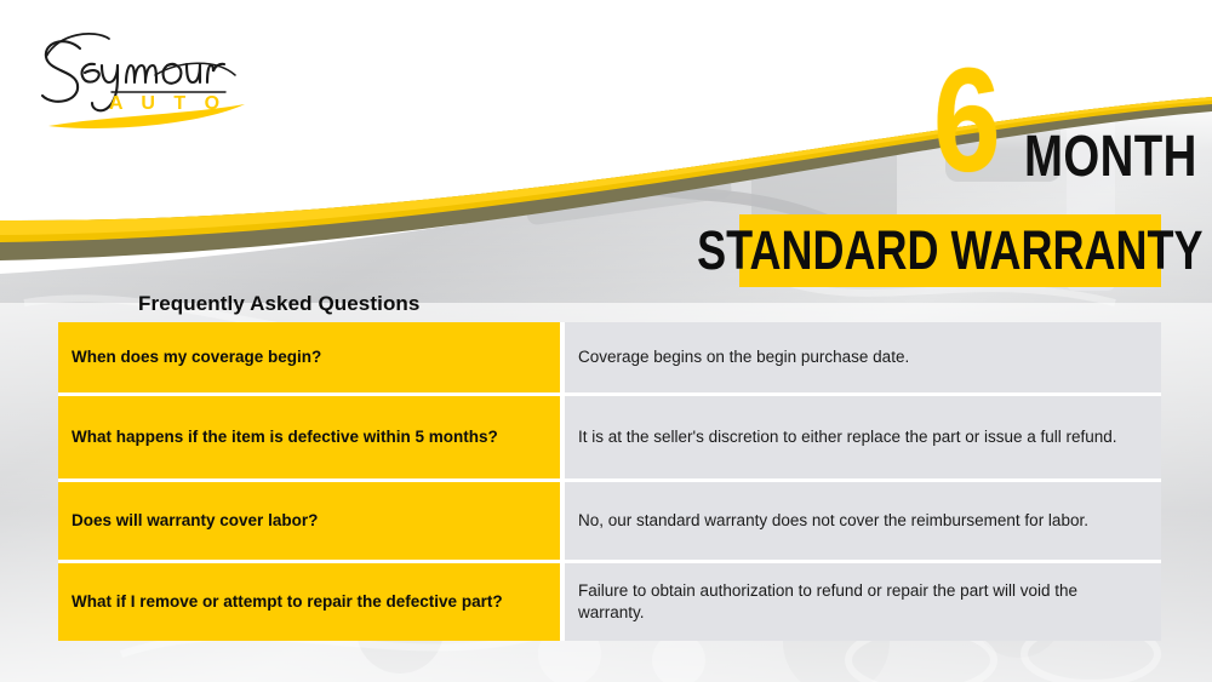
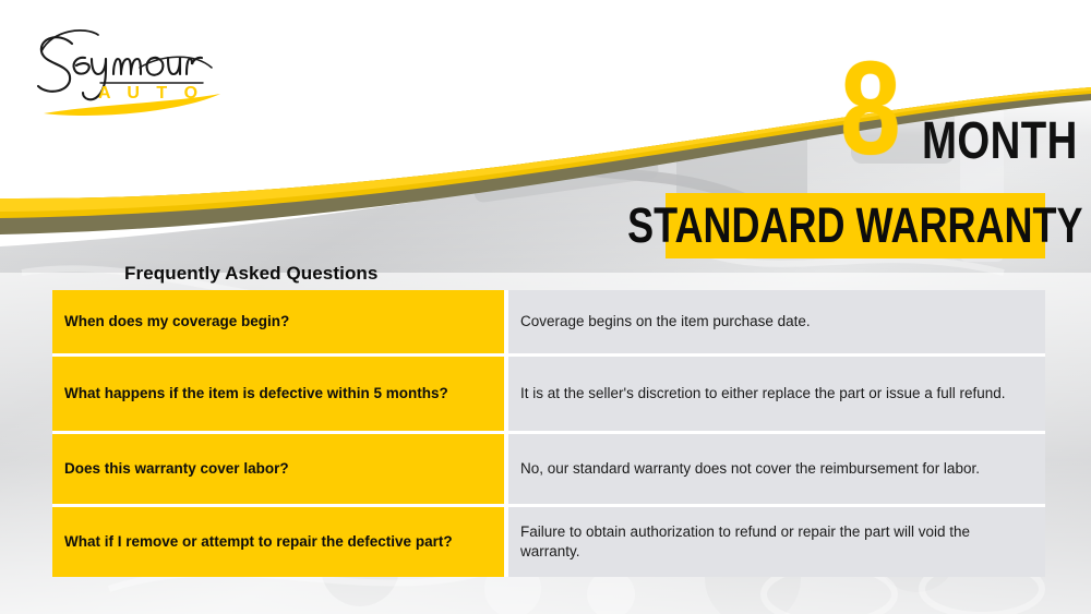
  A U T O
- 6
+ 8
  MONTH
  STANDARD WARRANTY
  Frequently Asked Questions
- When does my coverage begin?	Coverage begins on the begin purchase date.
+ When does my coverage begin?	Coverage begins on the item purchase date.
  What happens if the item is defective within 5 months?	It is at the seller's discretion to either replace the part or issue a full refund.
- Does will warranty cover labor?	No, our standard warranty does not cover the reimbursement for labor.
+ Does this warranty cover labor?	No, our standard warranty does not cover the reimbursement for labor.
  What if I remove or attempt to repair the defective part?	Failure to obtain authorization to refund or repair the part will void the warranty.
